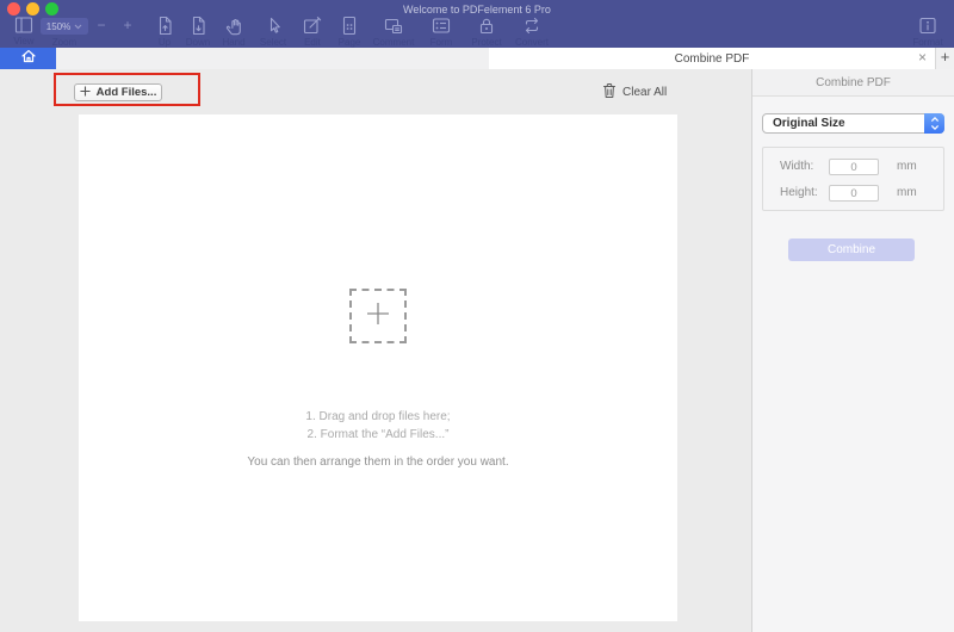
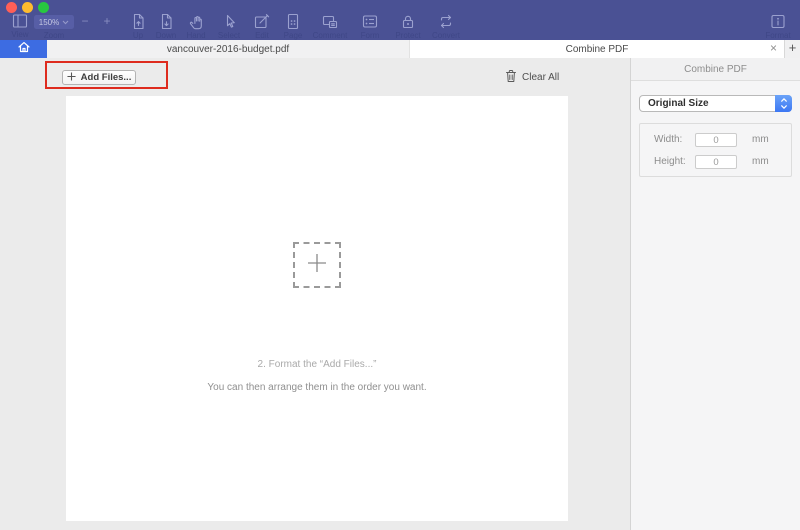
- Welcome to PDFelement 6 Pro
  150%
  −
  +
  Zoom
  Up
  Down
  Hand
  Select
  Edit
  Page
  Comment
  Form
  Protect
  Convert
  Format
+ vancouver-2016-budget.pdf
  Combine PDF
  ×
  +
  Add Files...
  Clear All
- 1. Drag and drop files here;
  2. Format the “Add Files...”
  You can then arrange them in the order you want.
  Combine PDF
  Original Size
  Width:
  0
  mm
  Height:
  0
  mm
- Combine
